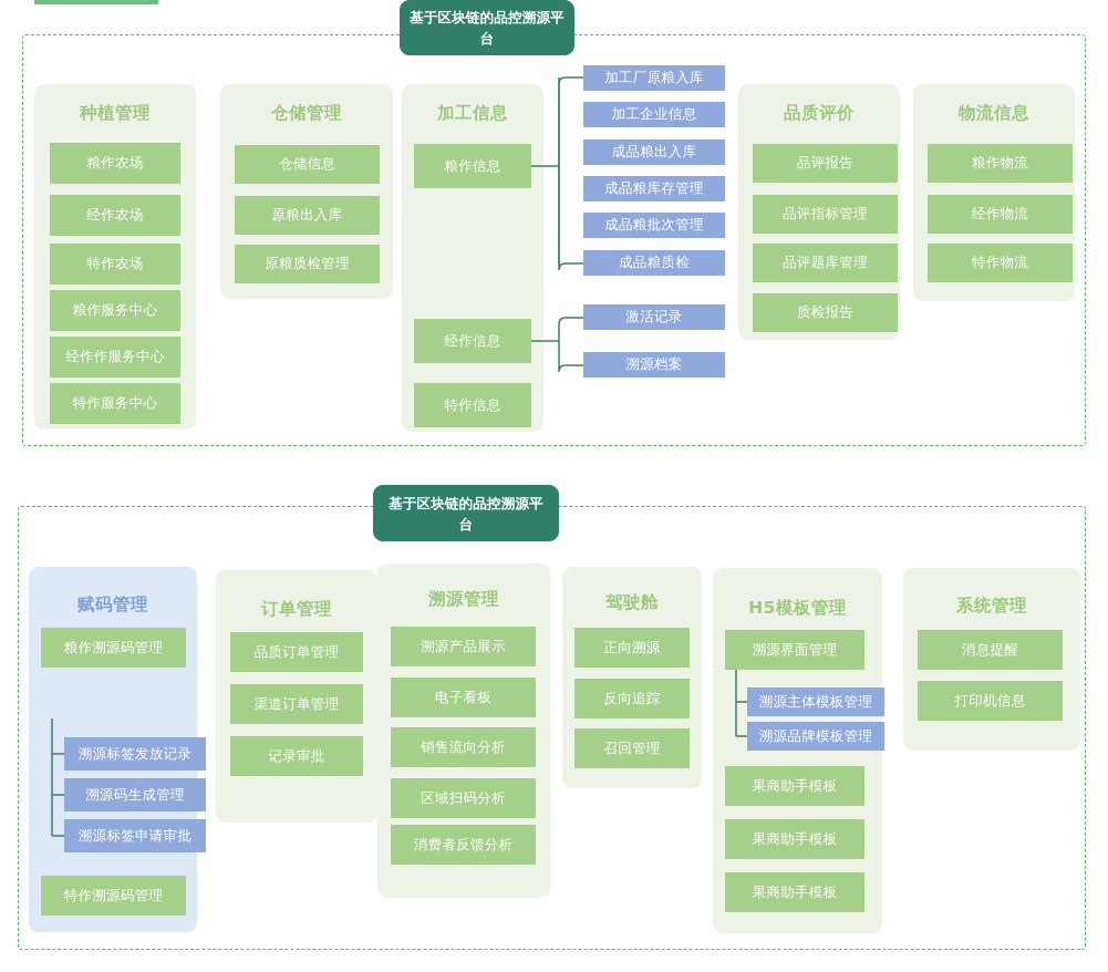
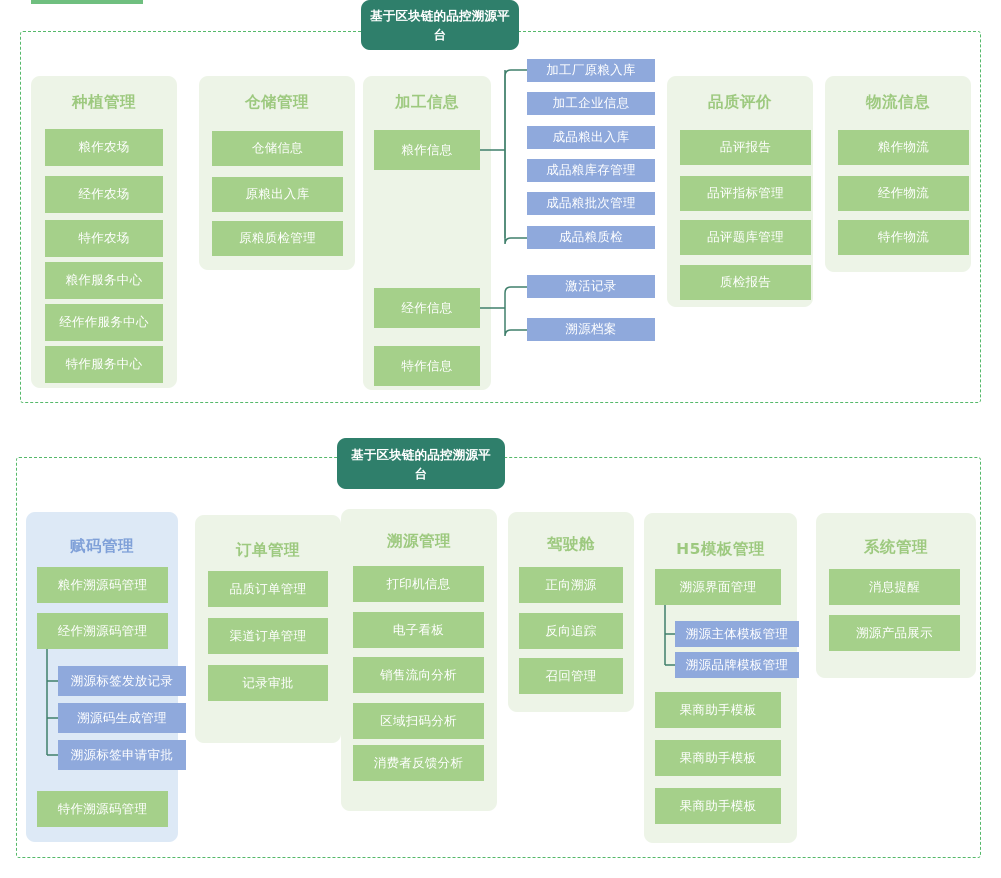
  基于区块链的品控溯源平台
  种植管理
  粮作农场
  经作农场
  特作农场
  粮作服务中心
  经作作服务中心
  特作服务中心
  仓储管理
  仓储信息
  原粮出入库
  原粮质检管理
  加工信息
  粮作信息
  经作信息
  特作信息
  加工厂原粮入库
  加工企业信息
  成品粮出入库
  成品粮库存管理
  成品粮批次管理
  成品粮质检
  激活记录
  溯源档案
  品质评价
  品评报告
  品评指标管理
  品评题库管理
  质检报告
  物流信息
  粮作物流
  经作物流
  特作物流
  基于区块链的品控溯源平台
  赋码管理
  粮作溯源码管理
+ 经作溯源码管理
  溯源标签发放记录
  溯源码生成管理
  溯源标签申请审批
  特作溯源码管理
  订单管理
  品质订单管理
  渠道订单管理
  记录审批
  溯源管理
- 溯源产品展示
+ 打印机信息
  电子看板
  销售流向分析
  区域扫码分析
  消费者反馈分析
  驾驶舱
  正向溯源
  反向追踪
  召回管理
  H5模板管理
  溯源界面管理
  溯源主体模板管理
  溯源品牌模板管理
  果商助手模板
  果商助手模板
  果商助手模板
  系统管理
  消息提醒
- 打印机信息
+ 溯源产品展示
